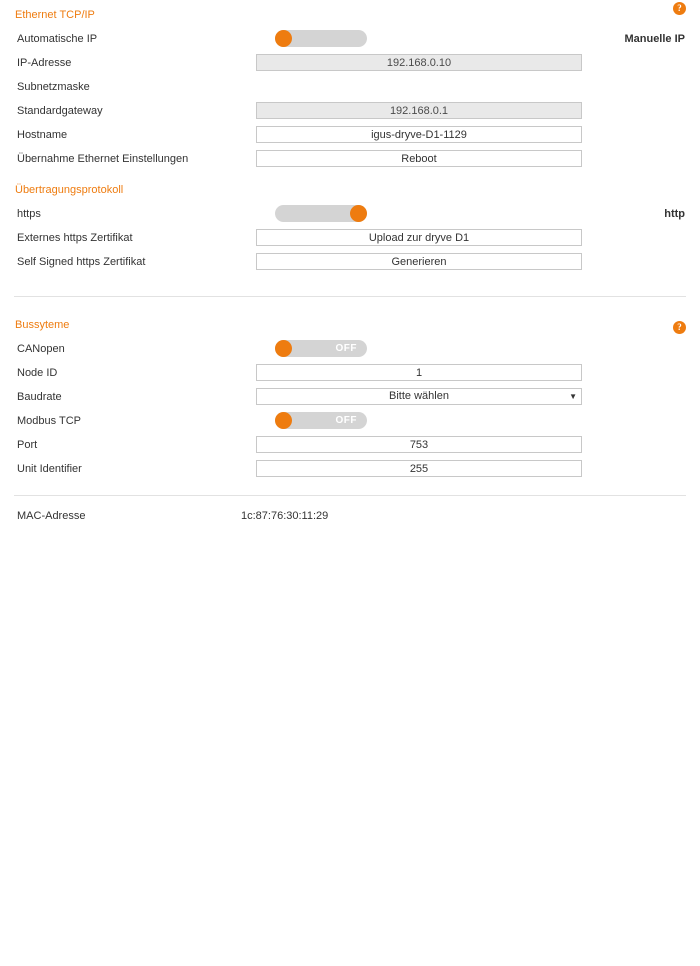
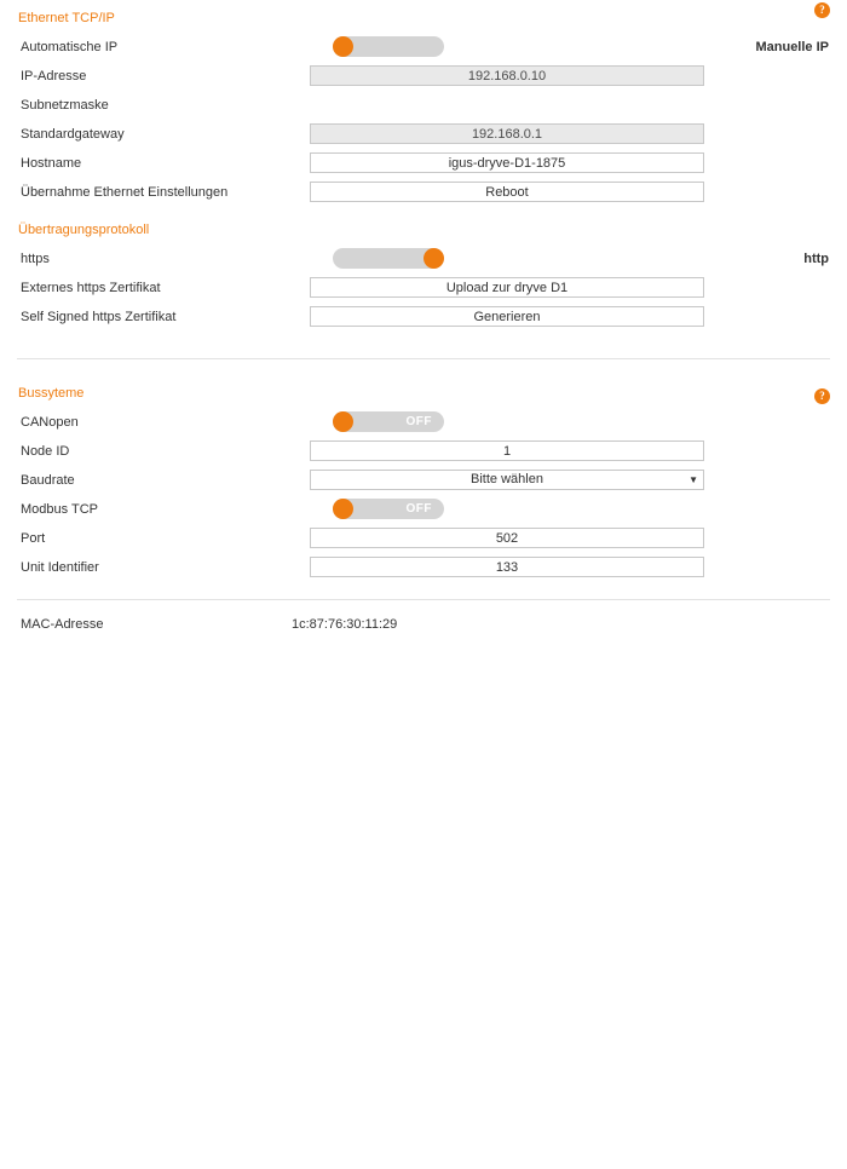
  ?
  Ethernet TCP/IP
  Automatische IP
  Manuelle IP
  IP-Adresse
  192.168.0.10
  Subnetzmaske
  Standardgateway
  192.168.0.1
  Hostname
- igus-dryve-D1-1129
+ igus-dryve-D1-1875
  Übernahme Ethernet Einstellungen
  Reboot
  Übertragungsprotokoll
  https
  http
  Externes https Zertifikat
  Upload zur dryve D1
  Self Signed https Zertifikat
  Generieren
  ?
  Bussyteme
  CANopen
  OFF
  Node ID
  1
  Baudrate
  Bitte wählen
  ▼
  Modbus TCP
  OFF
  Port
- 753
+ 502
  Unit Identifier
- 255
+ 133
  MAC-Adresse
  1c:87:76:30:11:29
